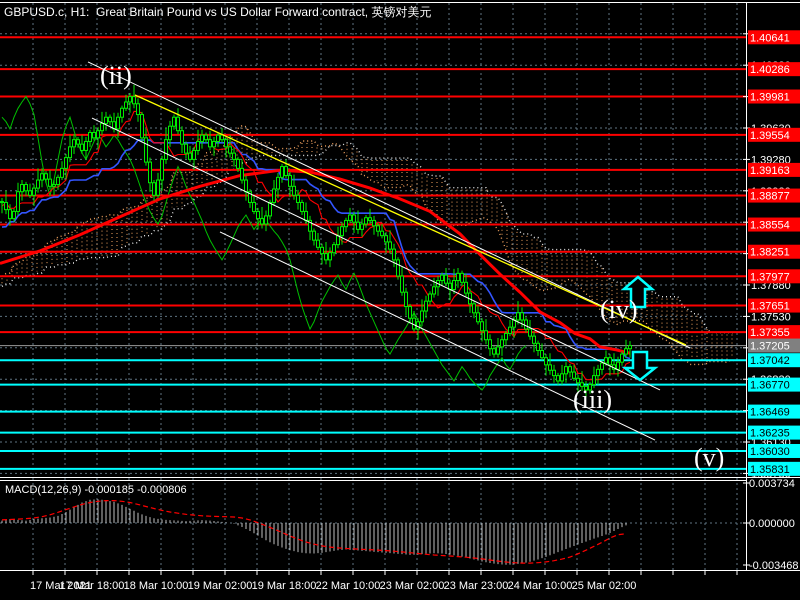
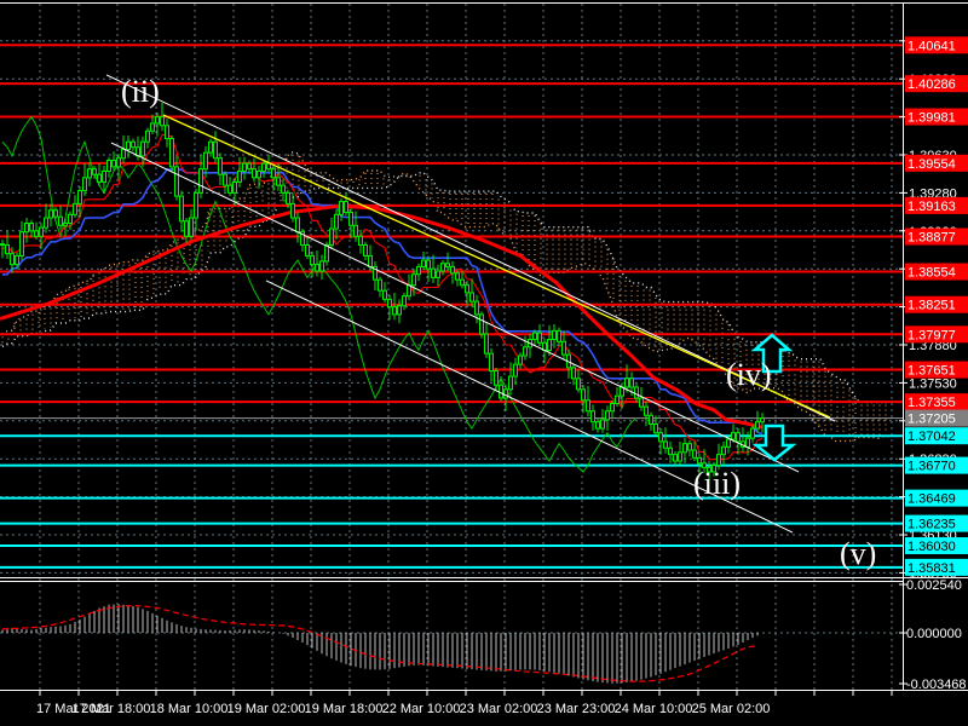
  (ii)
  (iv)
  (iii)
  (v)
  1.39280
  1.37880
  1.37530
  1.36130
- 0.003734
+ 0.002540
  0.000000
  -0.003468
  1.40641
  1.40286
  1.39981
  1.39554
  1.39163
  1.38877
  1.38554
  1.38251
  1.37977
  1.37651
  1.37355
  1.37042
  1.36770
  1.36469
  1.36235
  1.36030
  1.35831
  1.37205
  17 Mar 2021
  17 Mar 18:00
  18 Mar 10:00
  19 Mar 02:00
  19 Mar 18:00
  22 Mar 10:00
  23 Mar 02:00
  23 Mar 23:00
  24 Mar 10:00
  25 Mar 02:00
- GBPUSD.c, H1: Great Britain Pound vs US Dollar Forward contract, 英镑对美元
- MACD(12,26,9) -0.000185 -0.000806
